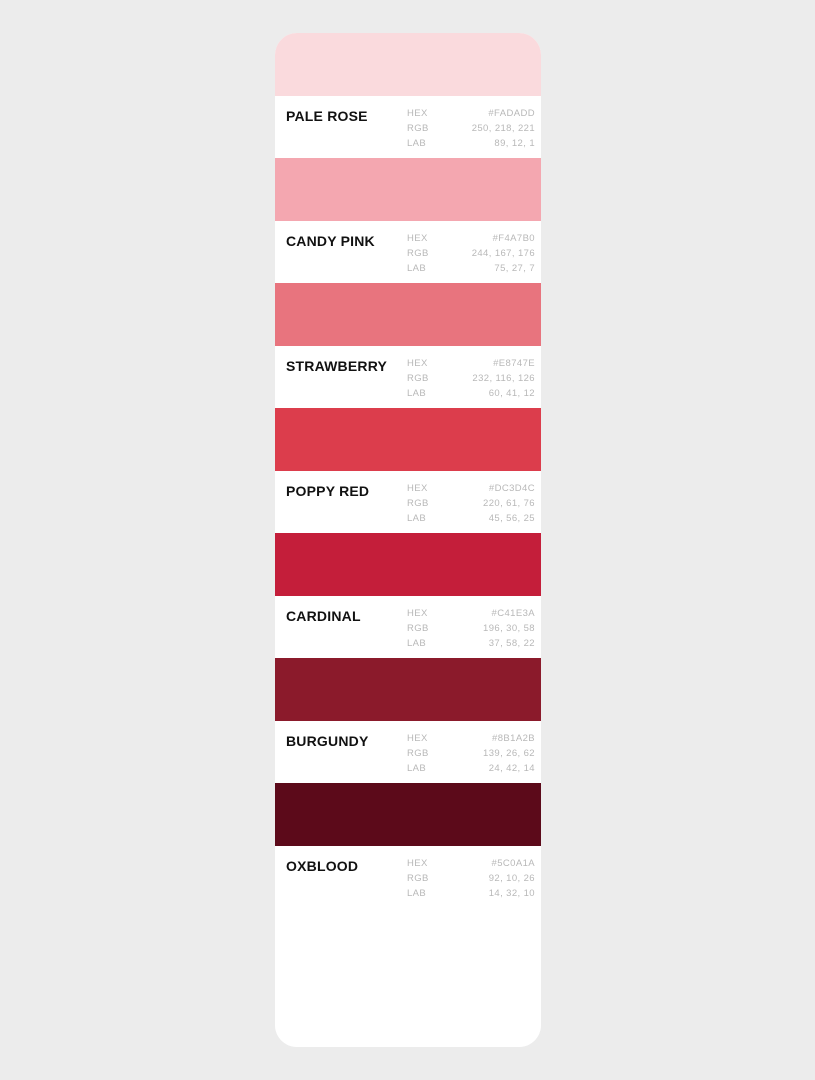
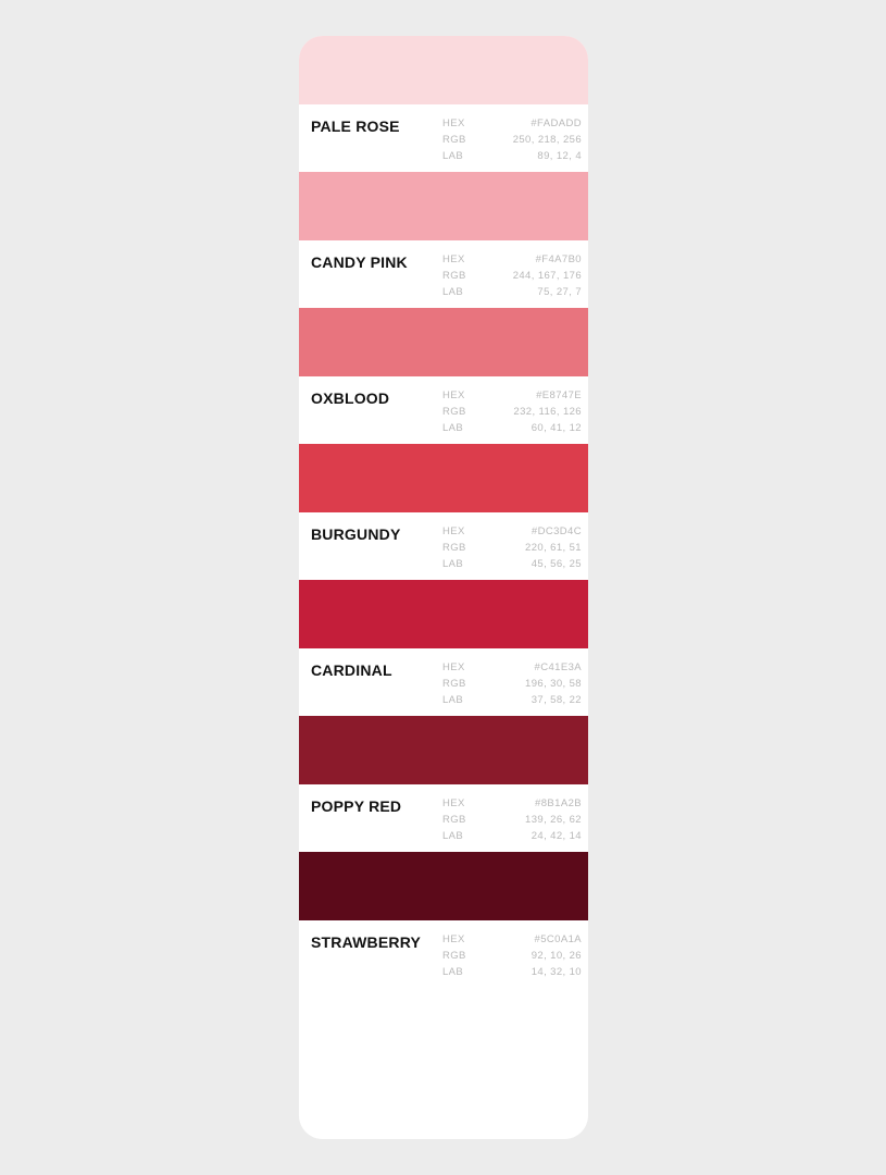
  PALE ROSE
  HEX
  #FADADD
  RGB
- 250, 218, 221
+ 250, 218, 256
  LAB
- 89, 12, 1
+ 89, 12, 4
  CANDY PINK
  HEX
  #F4A7B0
  RGB
  244, 167, 176
  LAB
  75, 27, 7
- STRAWBERRY
+ OXBLOOD
  HEX
  #E8747E
  RGB
  232, 116, 126
  LAB
  60, 41, 12
- POPPY RED
+ BURGUNDY
  HEX
  #DC3D4C
  RGB
- 220, 61, 76
+ 220, 61, 51
  LAB
  45, 56, 25
  CARDINAL
  HEX
  #C41E3A
  RGB
  196, 30, 58
  LAB
  37, 58, 22
- BURGUNDY
+ POPPY RED
  HEX
  #8B1A2B
  RGB
  139, 26, 62
  LAB
  24, 42, 14
- OXBLOOD
+ STRAWBERRY
  HEX
  #5C0A1A
  RGB
  92, 10, 26
  LAB
  14, 32, 10
